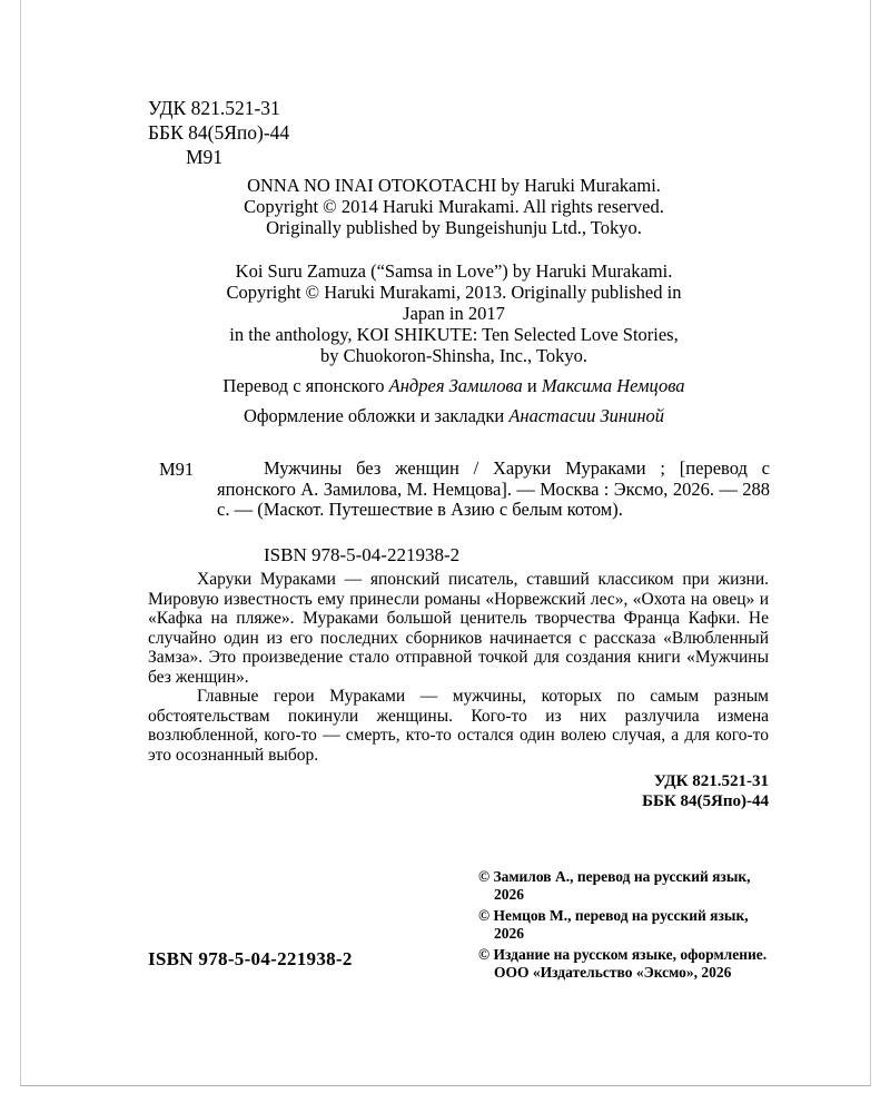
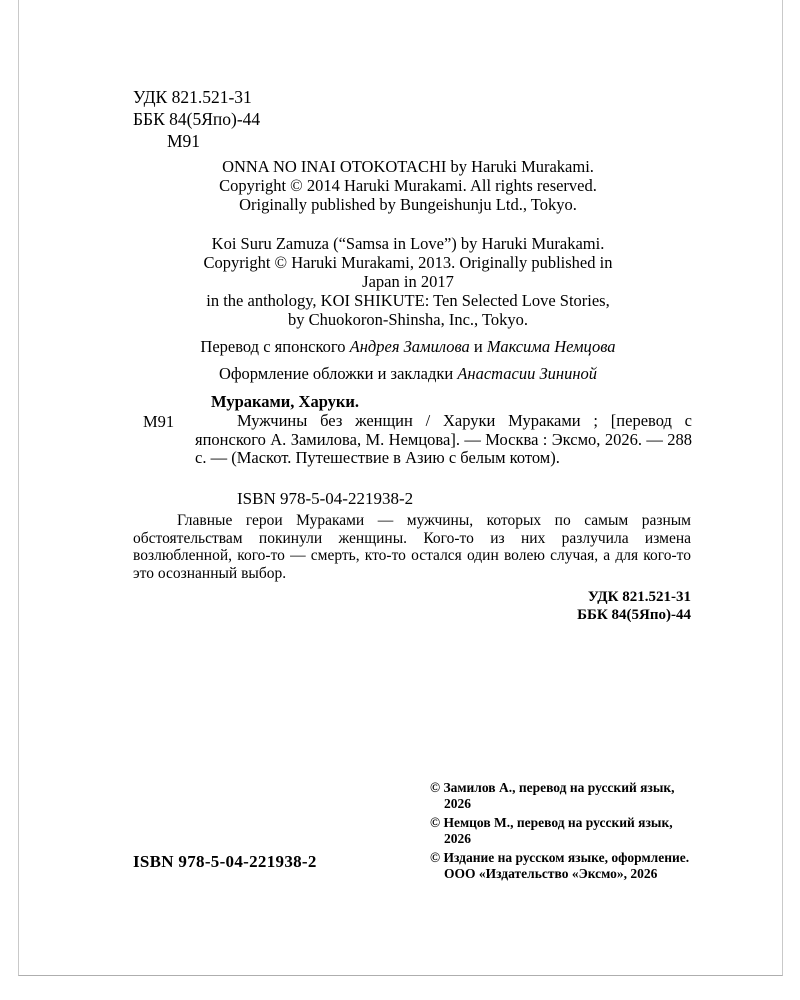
  УДК 821.521-31
  ББК 84(5Япо)-44
  М91
  ONNA NO INAI OTOKOTACHI by Haruki Murakami.
  Copyright © 2014 Haruki Murakami. All rights reserved.
  Originally published by Bungeishunju Ltd., Tokyo.
  Koi Suru Zamuza (“Samsa in Love”) by Haruki Murakami.
  Copyright © Haruki Murakami, 2013. Originally published in
  Japan in 2017
  in the anthology, KOI SHIKUTE: Ten Selected Love Stories,
  by Chuokoron-Shinsha, Inc., Tokyo.
  Перевод с японского Андрея Замилова и Максима Немцова
  Оформление обложки и закладки Анастасии Зининой
+ Мураками, Харуки.
  М91
  Мужчины без женщин / Харуки Мураками ; [перевод с японского А. Замилова, М. Немцова]. — Москва : Эксмо, 2026. — 288 с. — (Маскот. Путешествие в Азию с белым котом).
  ISBN 978-5-04-221938-2
- Харуки Мураками — японский писатель, ставший классиком при жизни. Мировую известность ему принесли романы «Норвежский лес», «Охота на овец» и «Кафка на пляже». Мураками большой ценитель творчества Франца Кафки. Не случайно один из его последних сборников начинается с рассказа «Влюбленный Замза». Это произведение стало отправной точкой для создания книги «Мужчины без женщин».
  Главные герои Мураками — мужчины, которых по самым разным обстоятельствам покинули женщины. Кого-то из них разлучила измена возлюбленной, кого-то — смерть, кто-то остался один волею случая, а для кого-то это осознанный выбор.
  УДК 821.521-31
  ББК 84(5Япо)-44
  © Замилов А., перевод на русский язык, 2026
  © Немцов М., перевод на русский язык, 2026
  © Издание на русском языке, оформление. ООО «Издательство «Эксмо», 2026
  ISBN 978-5-04-221938-2
